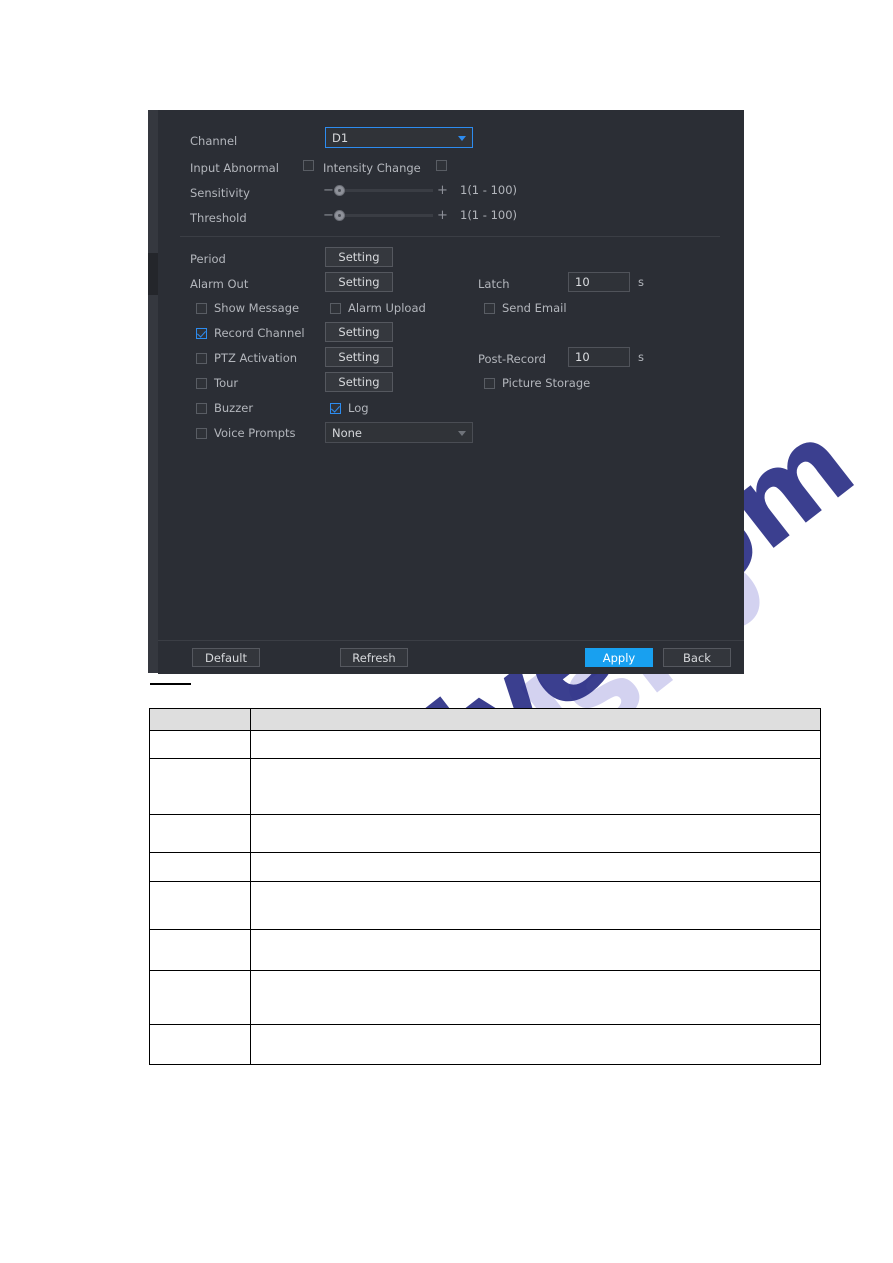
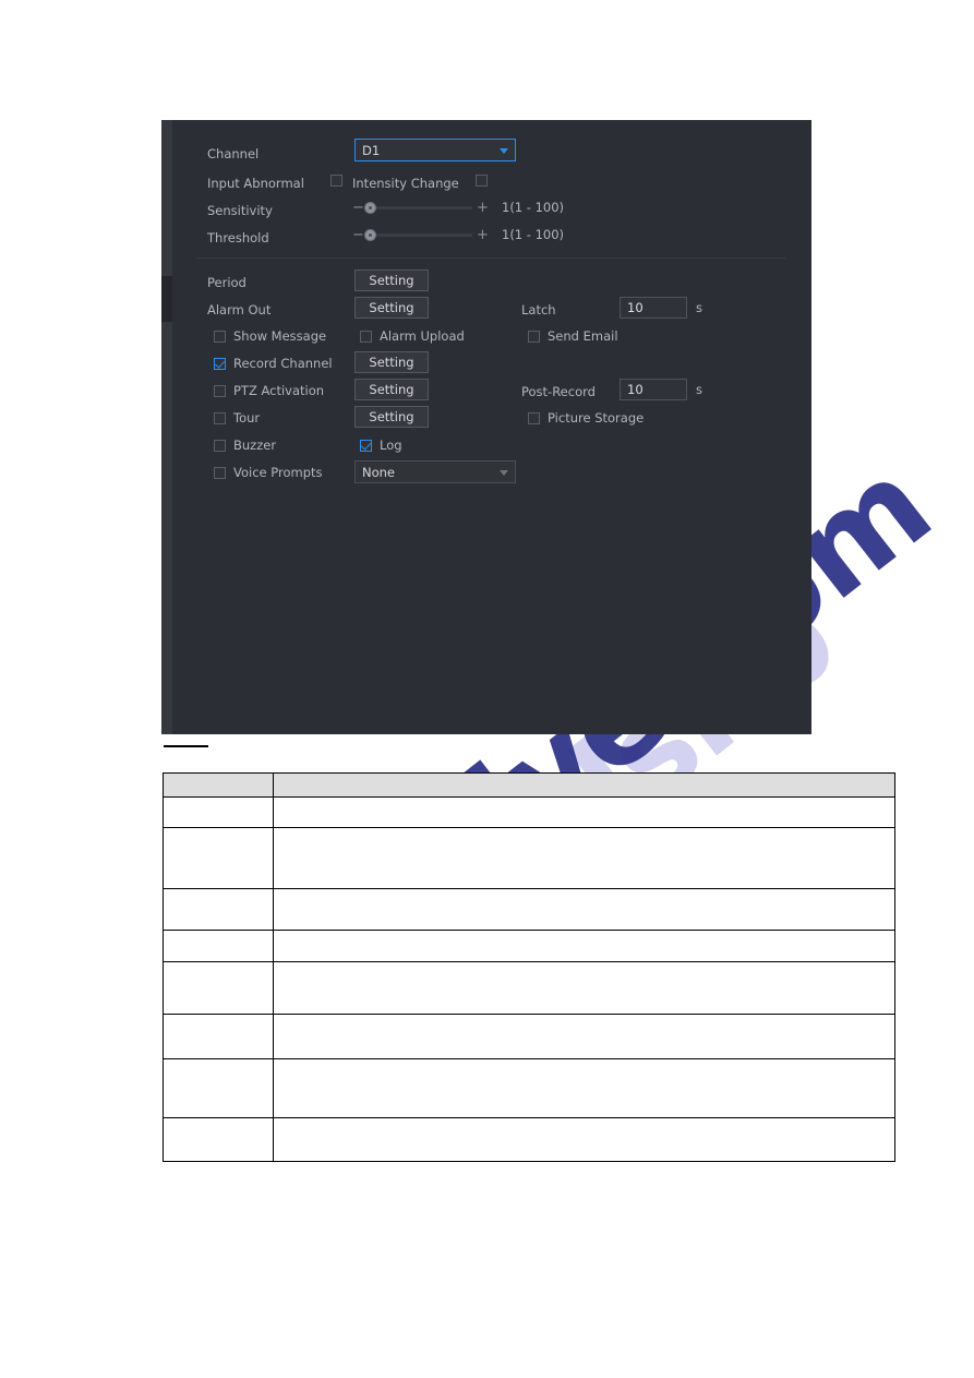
  Channel
  D1
  Input Abnormal
  Intensity Change
  Sensitivity
  −
  +
  1(1 - 100)
  Threshold
  −
  +
  1(1 - 100)
  Period
  Setting
  Alarm Out
  Setting
  Latch
  10
  s
  Show Message
  Alarm Upload
  Send Email
  Record Channel
  Setting
  PTZ Activation
  Setting
  Post-Record
  10
  s
  Tour
  Setting
  Picture Storage
  Buzzer
  Log
  Voice Prompts
  None
- Default
- Refresh
- Apply
- Back
